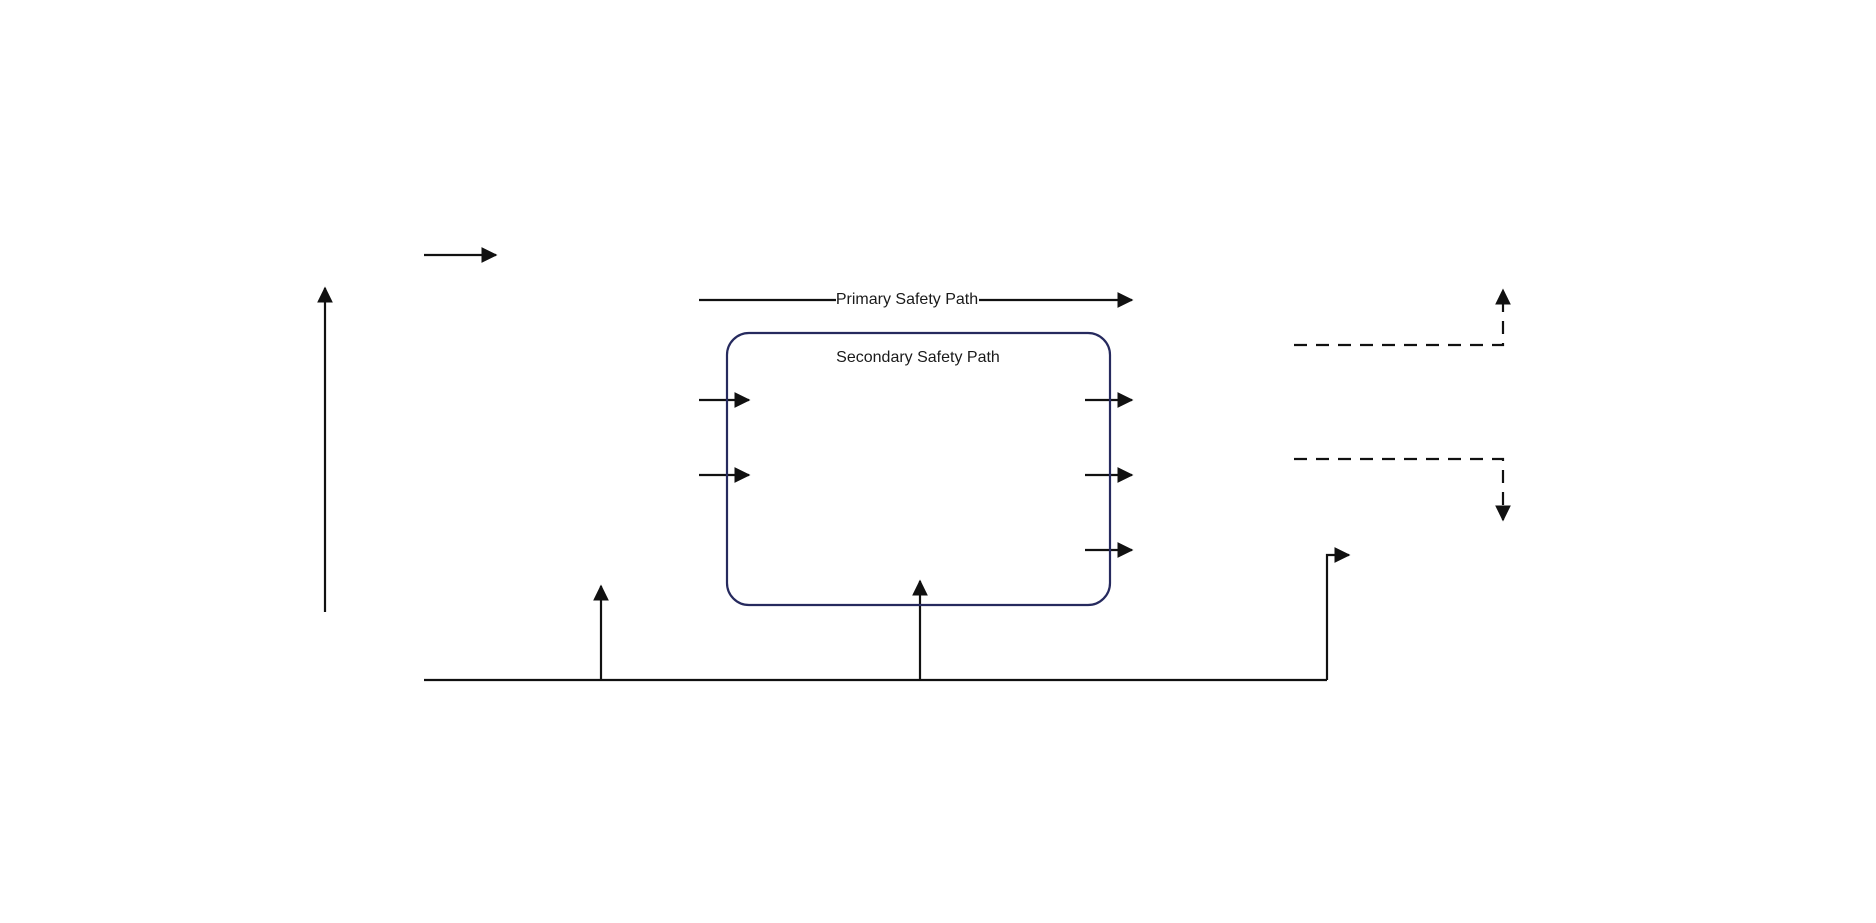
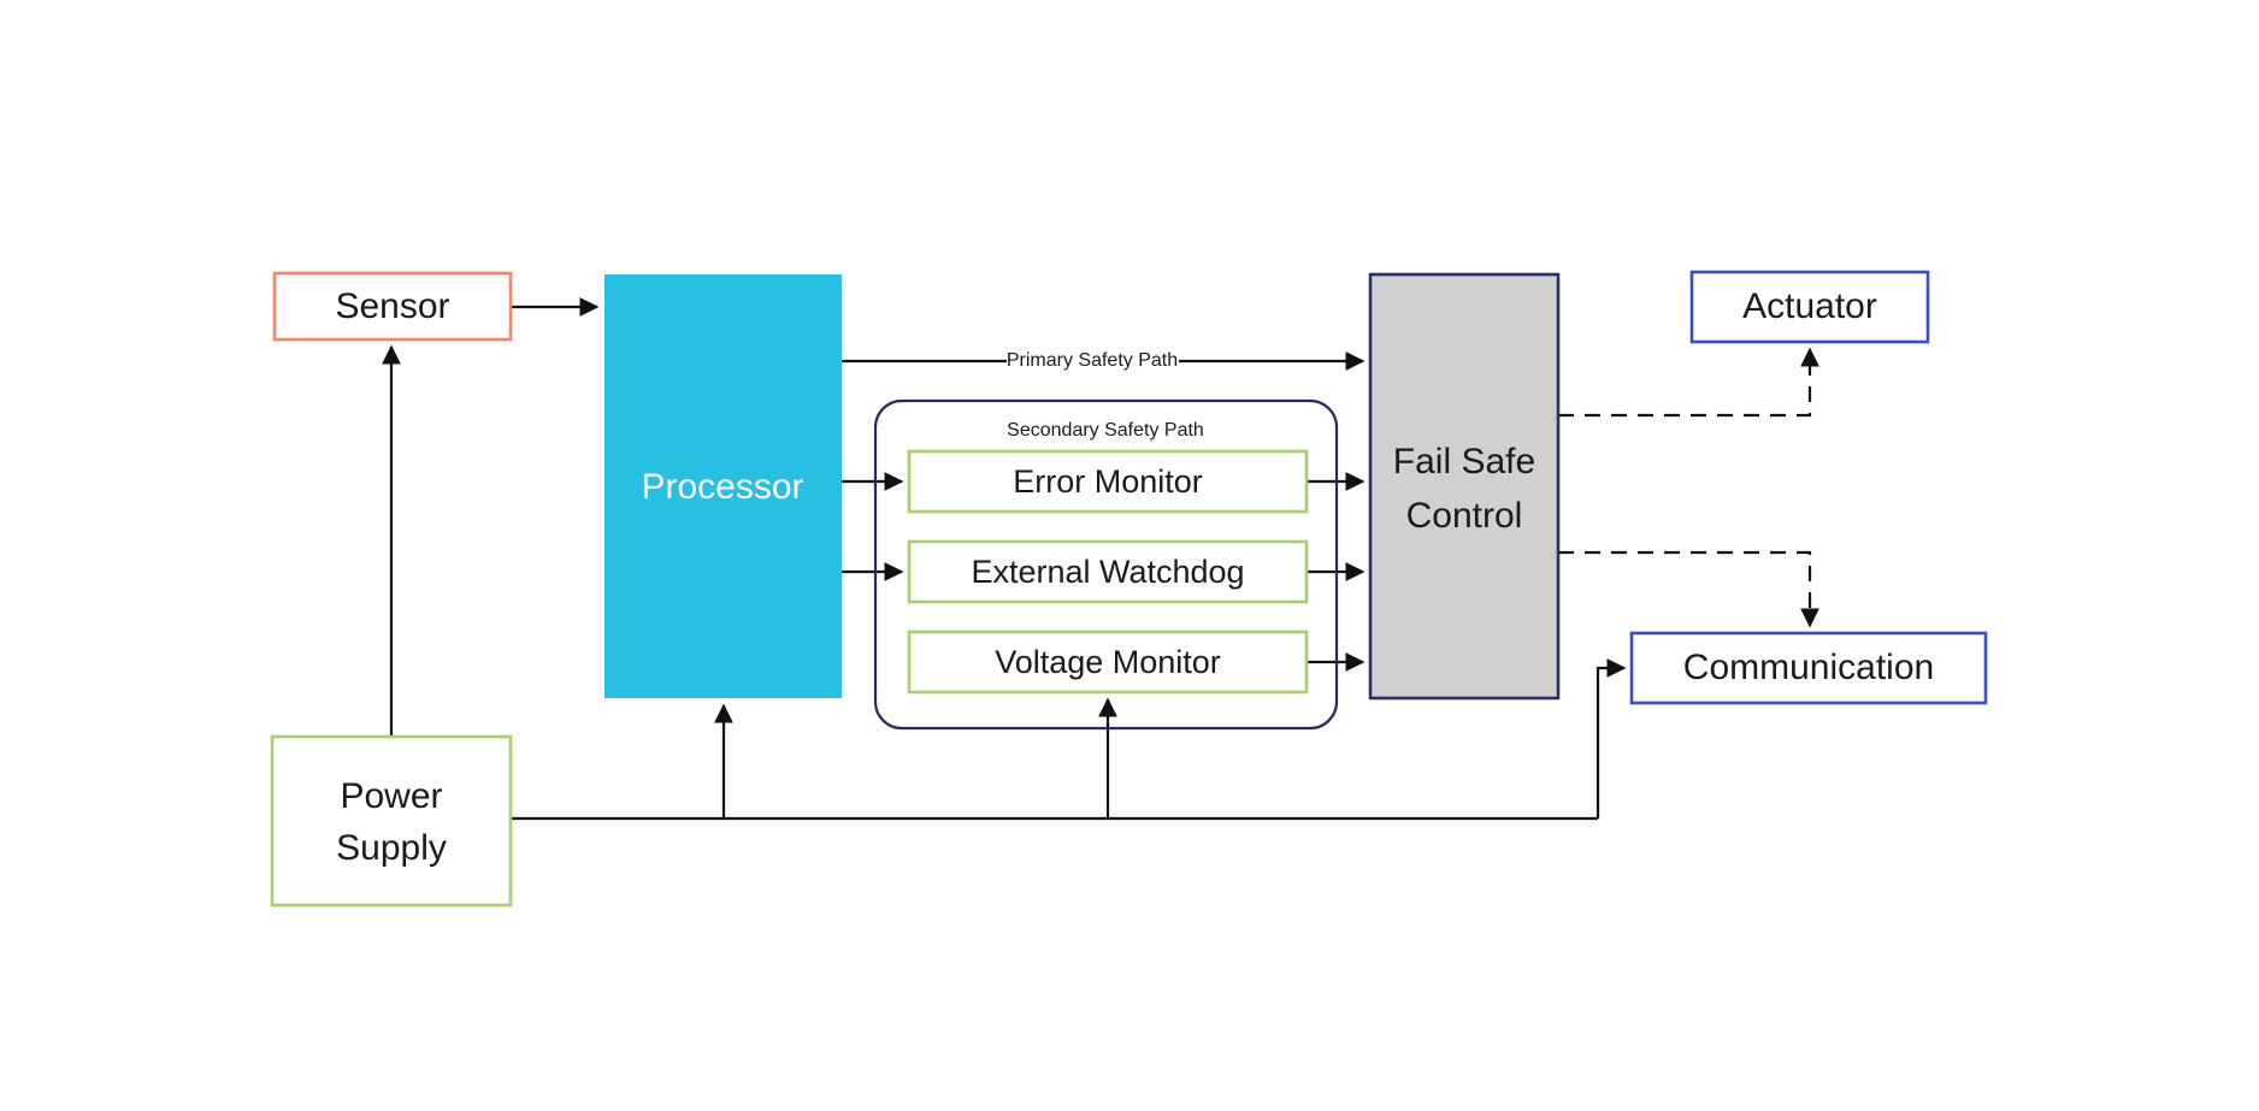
  Secondary Safety Path
  Primary Safety Path
+ Sensor
+ Processor
+ Error Monitor
+ External Watchdog
+ Voltage Monitor
+ Fail Safe
+ Control
+ Actuator
+ Communication
+ Power
+ Supply
